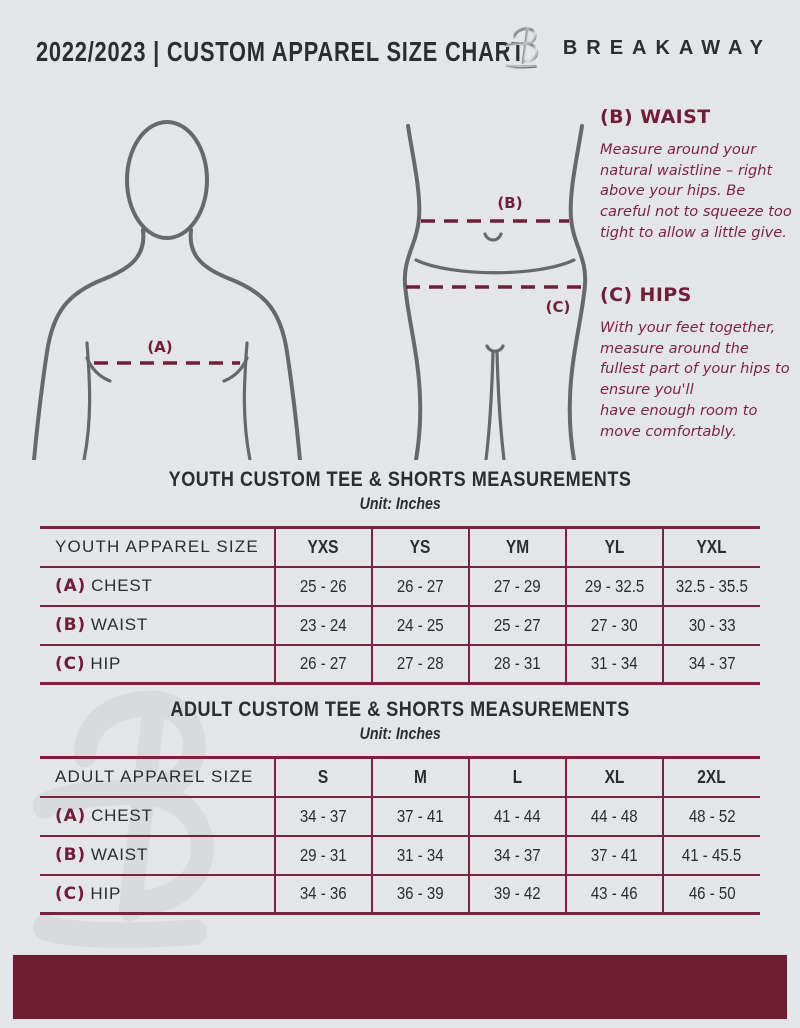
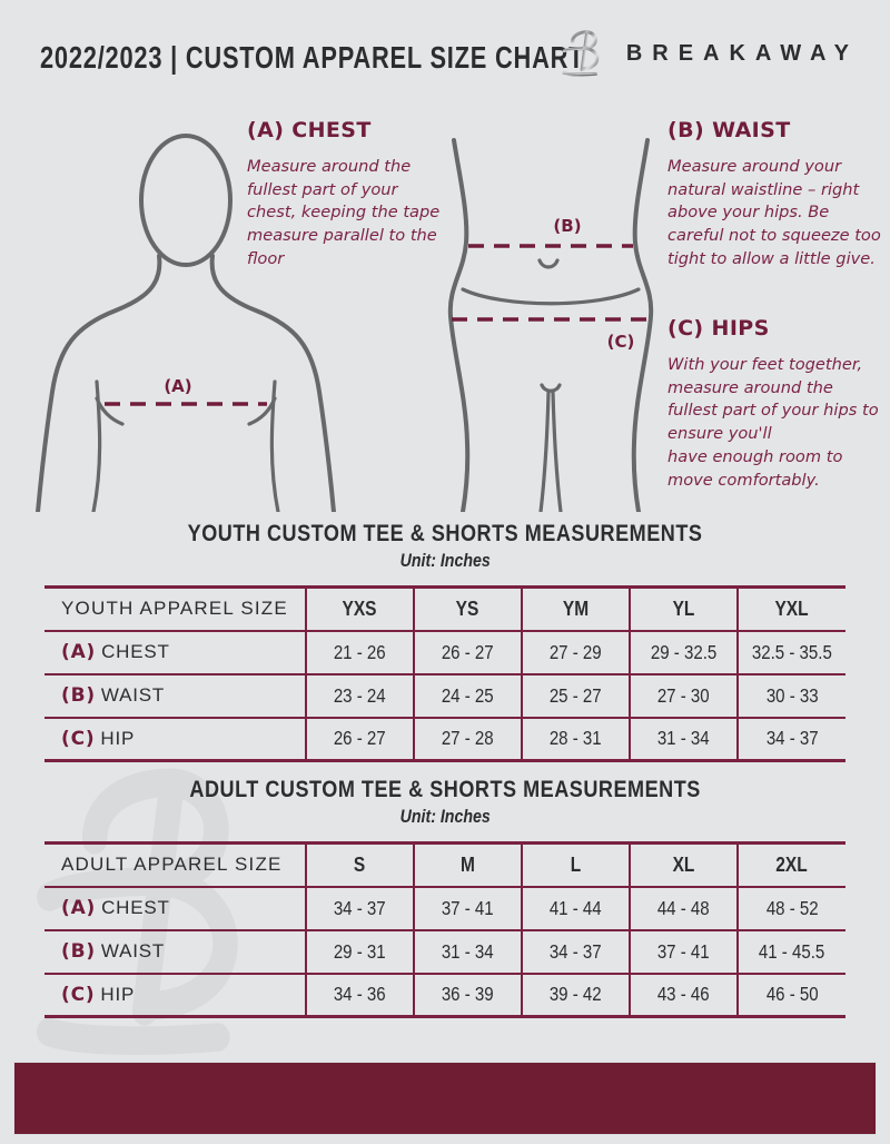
  2022/2023 | CUSTOM APPAREL SIZE CHART
  BREAKAWAY
  (A)
  (B)
  (C)
+ (A) CHEST
+ Measure around the fullest part of your chest, keeping the tape measure parallel to the floor
  (B) WAIST
  Measure around your natural waistline – right above your hips. Be careful not to squeeze too tight to allow a little give.
  (C) HIPS
  With your feet together, measure around the fullest part of your hips to ensure you'll
  have enough room to move comfortably.
  YOUTH CUSTOM TEE & SHORTS MEASUREMENTS
  Unit: Inches
  YOUTH APPAREL SIZE	YXS	YS	YM	YL	YXL
- (A) CHEST	25 - 26	26 - 27	27 - 29	29 - 32.5	32.5 - 35.5
+ (A) CHEST	21 - 26	26 - 27	27 - 29	29 - 32.5	32.5 - 35.5
  (B) WAIST	23 - 24	24 - 25	25 - 27	27 - 30	30 - 33
  (C) HIP	26 - 27	27 - 28	28 - 31	31 - 34	34 - 37
  ADULT CUSTOM TEE & SHORTS MEASUREMENTS
  Unit: Inches
  ADULT APPAREL SIZE	S	M	L	XL	2XL
  (A) CHEST	34 - 37	37 - 41	41 - 44	44 - 48	48 - 52
  (B) WAIST	29 - 31	31 - 34	34 - 37	37 - 41	41 - 45.5
  (C) HIP	34 - 36	36 - 39	39 - 42	43 - 46	46 - 50
